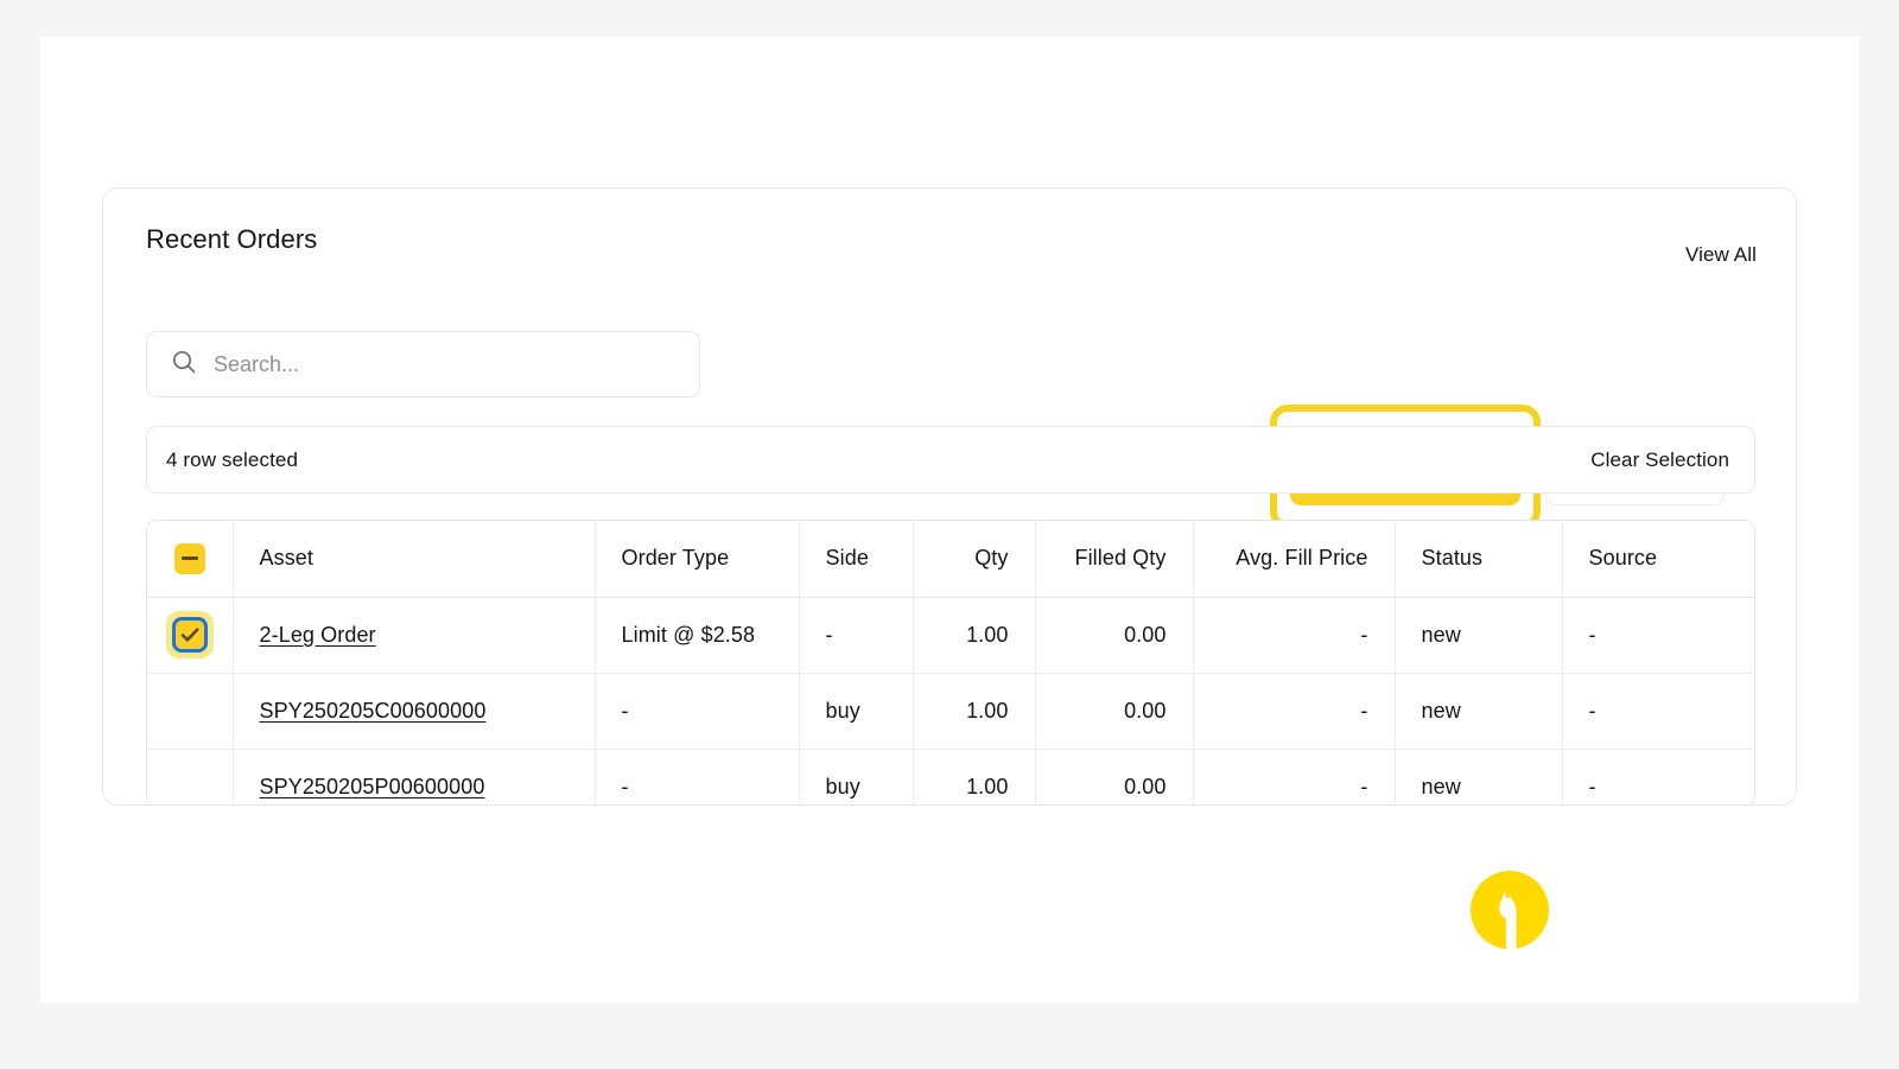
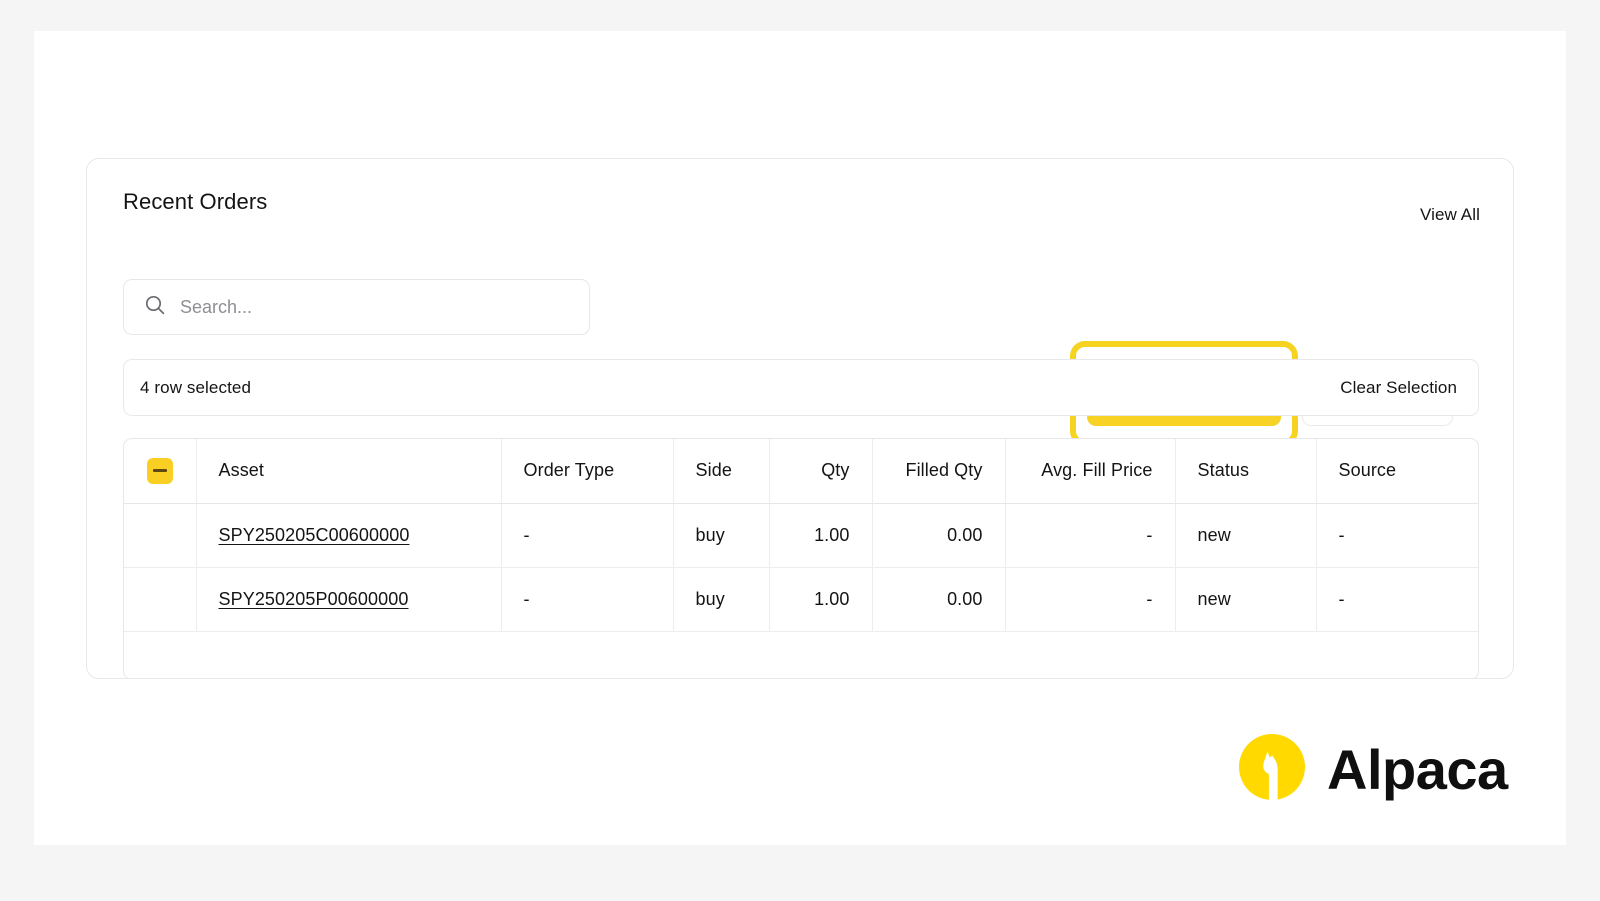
  Recent Orders
  View All
  Search...
  4 row selected
  Clear Selection
  	Asset	Order Type	Side	Qty	Filled Qty	Avg. Fill Price	Status	Source
- 	2-Leg Order	Limit @ $2.58	-	1.00	0.00	-	new	-
  	SPY250205C00600000	-	buy	1.00	0.00	-	new	-
  	SPY250205P00600000	-	buy	1.00	0.00	-	new	-
+ Alpaca
